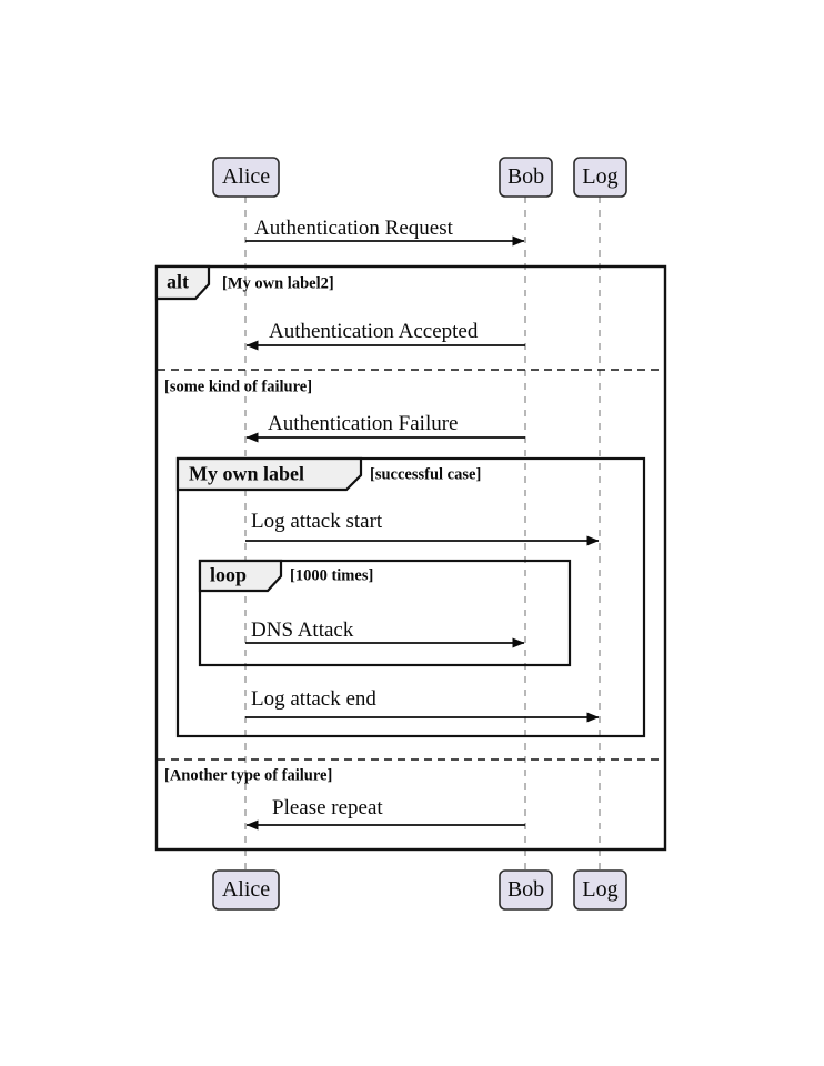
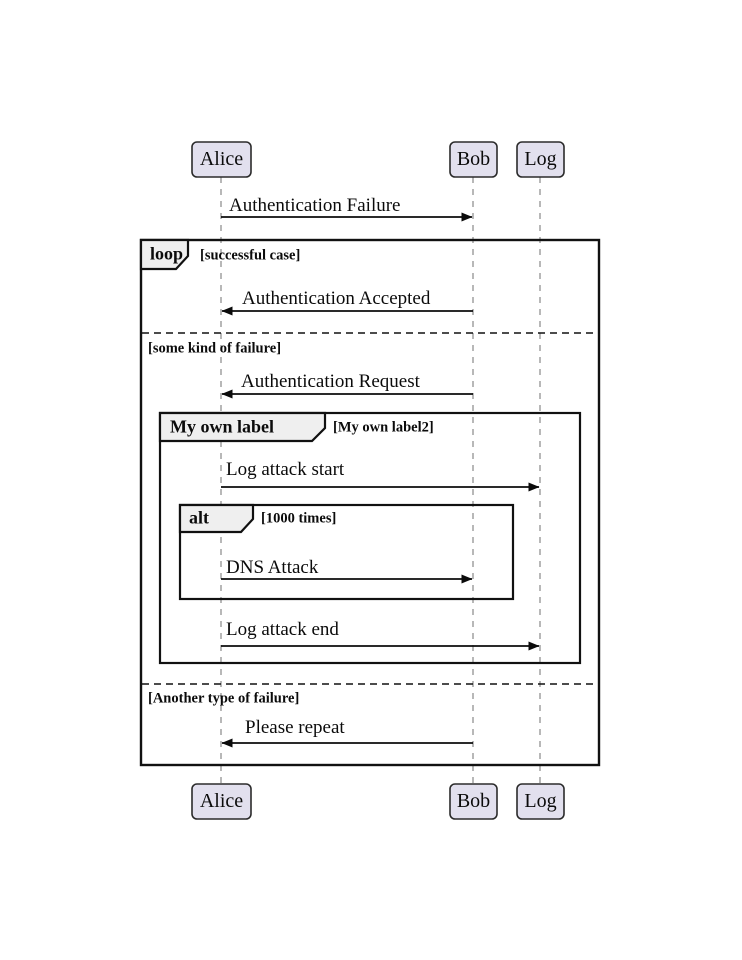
  Alice
  Bob
  Log
- Authentication Request
+ Authentication Failure
- alt
+ loop
- [My own label2]
+ [successful case]
  Authentication Accepted
  [some kind of failure]
- Authentication Failure
+ Authentication Request
  My own label
- [successful case]
+ [My own label2]
  Log attack start
- loop
+ alt
  [1000 times]
  DNS Attack
  Log attack end
  [Another type of failure]
  Please repeat
  Alice
  Bob
  Log
